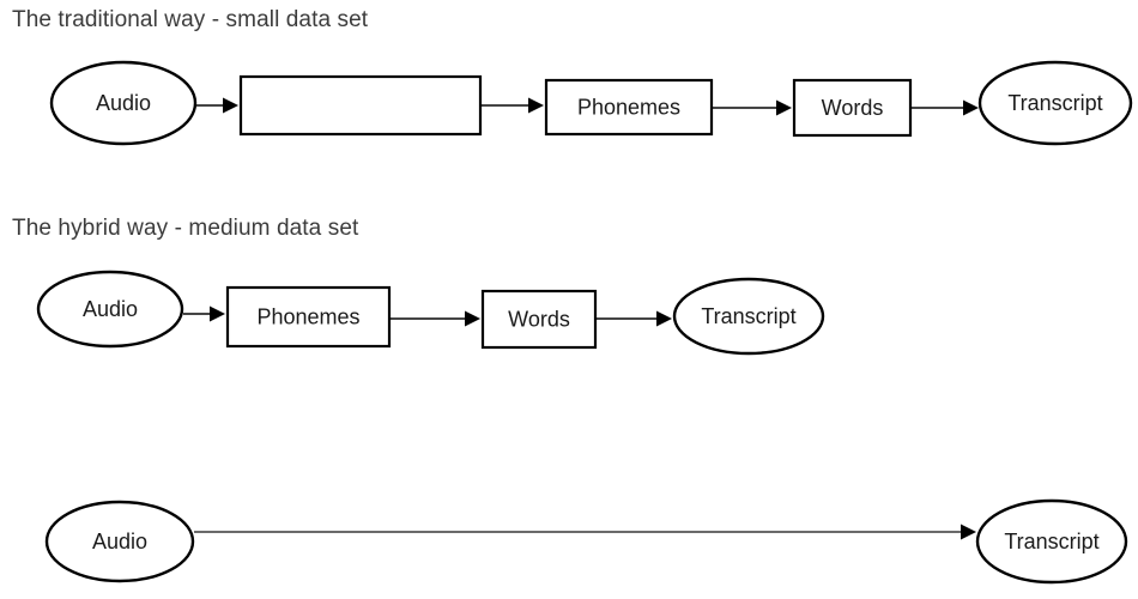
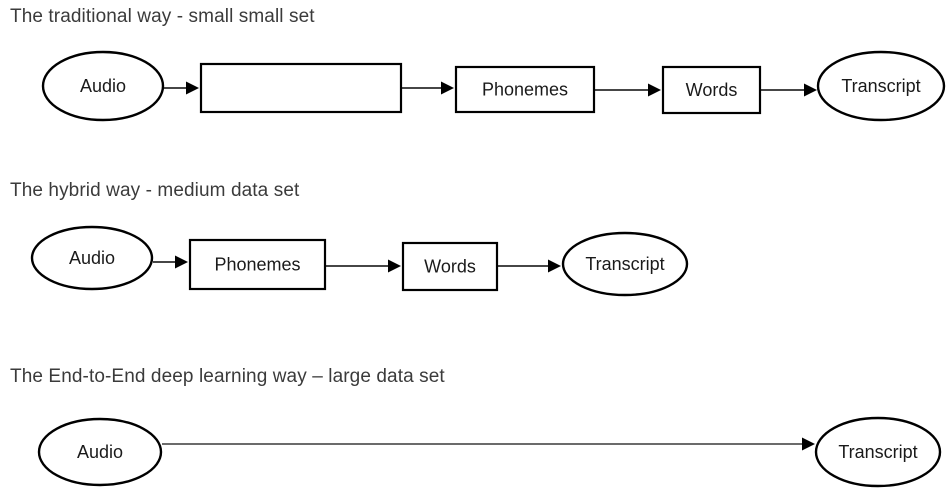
- The traditional way - small data set
+ The traditional way - small small set
  The hybrid way - medium data set
+ The End-to-End deep learning way – large data set
  Audio
  Phonemes
  Words
  Transcript
  Audio
  Phonemes
  Words
  Transcript
  Audio
  Transcript
